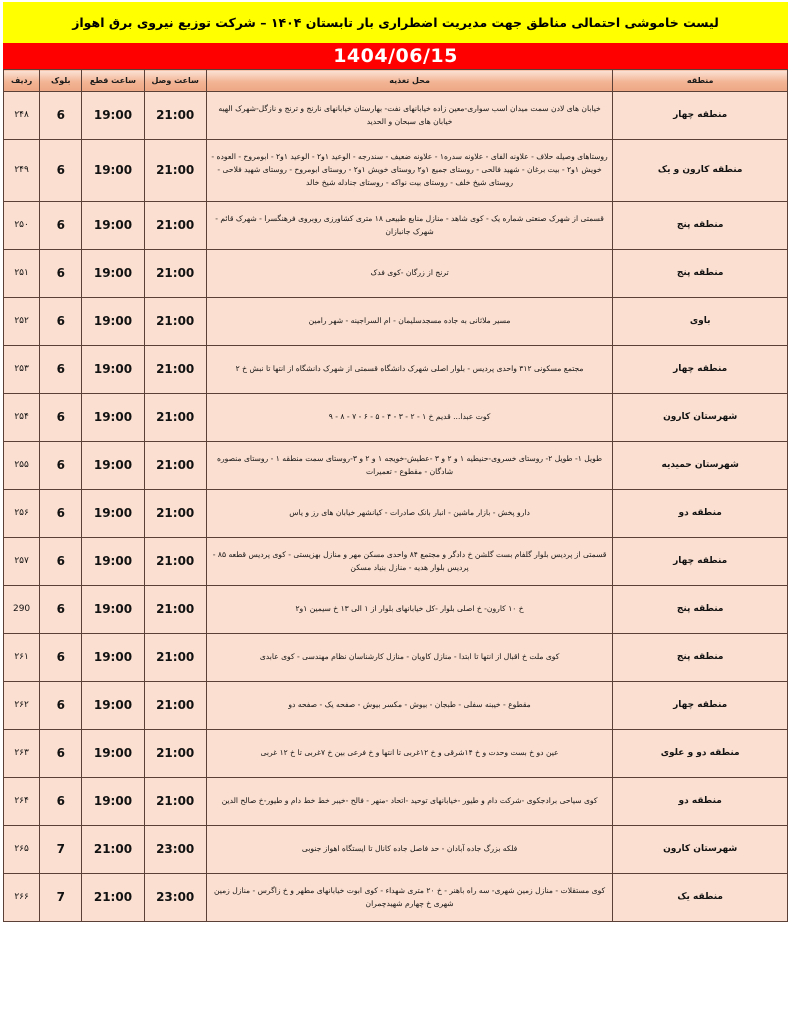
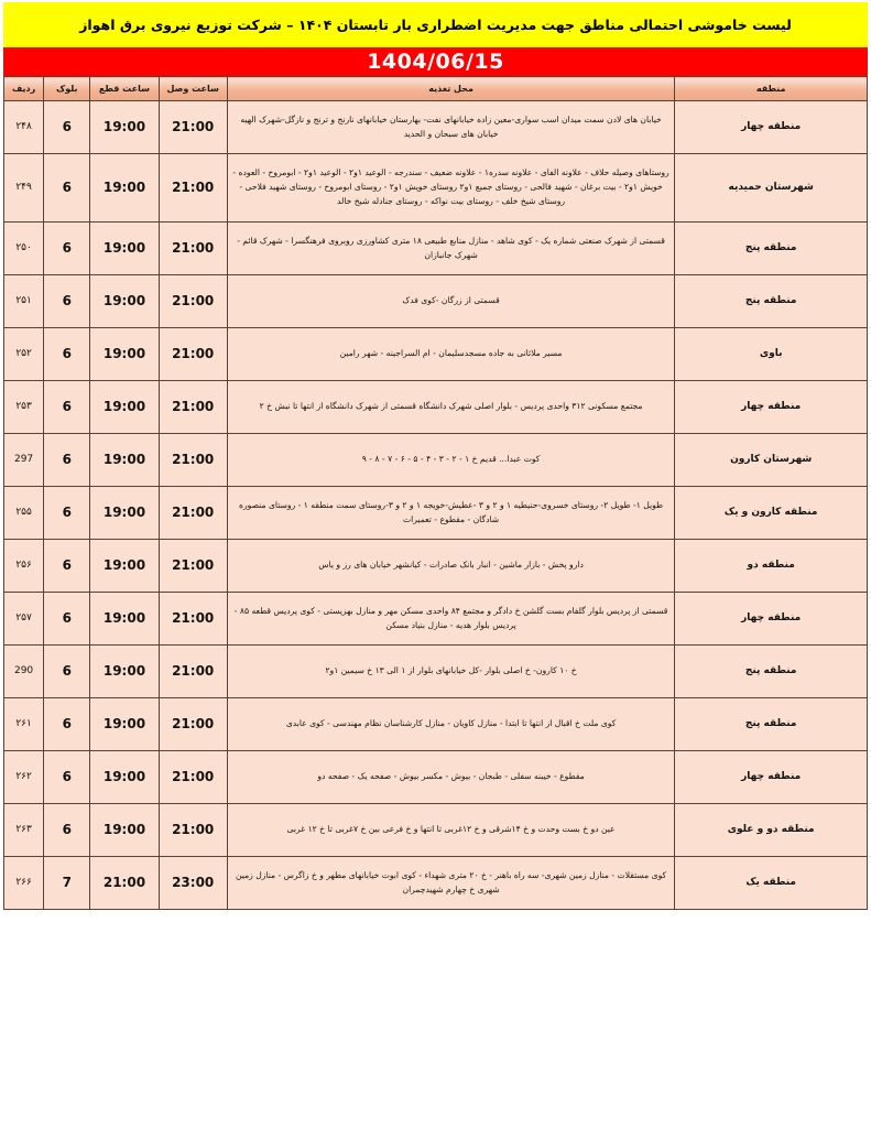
  لیست خاموشی احتمالی مناطق جهت مدیریت اضطراری بار تابستان ۱۴۰۴ – شرکت توزیع نیروی برق اهواز
  1404/06/15
  منطقه	محل تغذیه	ساعت وصل	ساعت قطع	بلوک	ردیف
  منطقه چهار	خیابان های لادن سمت میدان اسب سواری-معین زاده خیابانهای نفت- بهارستان خیابانهای نارنج و ترنج و نازگل-شهرک الهیه خیابان های سبحان و الحدید	21:00	19:00	6	۲۴۸
- منطقه کارون و یک	روستاهای وصیله حلاف - علاونه الفای - علاونه سدره۱ - علاونه ضعیف - سندرجه - الوعید ۱و۲ - الوعید ۱و۲ - ابومروح - العوده - خویش ۱و۲ - بیت برغان - شهید فالحی - روستای جمیع ۱و۲ روستای خویش ۱و۲ - روستای ابومروح - روستای شهید فلاحی - روستای شیخ خلف - روستای بیت نواکه - روستای جنادله شیخ خالد	21:00	19:00	6	۲۴۹
+ شهرستان حمیدیه	روستاهای وصیله حلاف - علاونه الفای - علاونه سدره۱ - علاونه ضعیف - سندرجه - الوعید ۱و۲ - الوعید ۱و۲ - ابومروح - العوده - خویش ۱و۲ - بیت برغان - شهید فالحی - روستای جمیع ۱و۲ روستای خویش ۱و۲ - روستای ابومروح - روستای شهید فلاحی - روستای شیخ خلف - روستای بیت نواکه - روستای جنادله شیخ خالد	21:00	19:00	6	۲۴۹
  منطقه پنج	قسمتی از شهرک صنعتی شماره یک - کوی شاهد - منازل منابع طبیعی ۱۸ متری کشاورزی روبروی فرهنگسرا - شهرک قائم - شهرک جانبازان	21:00	19:00	6	۲۵۰
- منطقه پنج	ترنج از زرگان -کوی فدک	21:00	19:00	6	۲۵۱
+ منطقه پنج	قسمتی از زرگان -کوی فدک	21:00	19:00	6	۲۵۱
  باوی	مسیر ملاثانی به جاده مسجدسلیمان - ام السراجینه - شهر رامین	21:00	19:00	6	۲۵۲
  منطقه چهار	مجتمع مسکونی ۳۱۲ واحدی پردیس - بلوار اصلی شهرک دانشگاه قسمتی از شهرک دانشگاه از انتها تا نبش خ ۲	21:00	19:00	6	۲۵۳
- شهرستان کارون	کوت عبدا... قدیم خ ۱ - ۲ - ۳ - ۴ - ۵ - ۶ - ۷ - ۸ - ۹	21:00	19:00	6	۲۵۴
+ شهرستان کارون	کوت عبدا... قدیم خ ۱ - ۲ - ۳ - ۴ - ۵ - ۶ - ۷ - ۸ - ۹	21:00	19:00	6	297
- شهرستان حمیدیه	طویل ۱- طویل ۲- روستای خسروی-حنیطیه ۱ و ۲ و ۳ -عطیش-خویجه ۱ و ۲ و ۳-روستای سمت منطقه ۱ - روستای منصوره شادگان - مقطوع - تعمیرات	21:00	19:00	6	۲۵۵
+ منطقه کارون و یک	طویل ۱- طویل ۲- روستای خسروی-حنیطیه ۱ و ۲ و ۳ -عطیش-خویجه ۱ و ۲ و ۳-روستای سمت منطقه ۱ - روستای منصوره شادگان - مقطوع - تعمیرات	21:00	19:00	6	۲۵۵
  منطقه دو	دارو پخش - بازار ماشین - انبار بانک صادرات - کیانشهر خیابان های رز و یاس	21:00	19:00	6	۲۵۶
  منطقه چهار	قسمتی از پردیس بلوار گلفام بست گلشن خ دادگر و مجتمع ۸۴ واحدی مسکن مهر و منازل بهزیستی - کوی پردیس قطعه ۸۵ - پردیس بلوار هدیه - منازل بنیاد مسکن	21:00	19:00	6	۲۵۷
  منطقه پنج	خ ۱۰ کارون- خ اصلی بلوار -کل خیابانهای بلوار از ۱ الی ۱۳ خ سیمین ۱و۲	21:00	19:00	6	290
  منطقه پنج	کوی ملت خ اقبال از انتها تا ابتدا - منازل کاویان - منازل کارشناسان نظام مهندسی - کوی عابدی	21:00	19:00	6	۲۶۱
  منطقه چهار	مقطوع - خیبنه سفلی - طبجان - بیوش - مکسر بیوش - صفحه یک - صفحه دو	21:00	19:00	6	۲۶۲
  منطقه دو و علوی	عین دو خ بست وحدت و خ ۱۴شرقی و خ ۱۲غربی تا انتها و خ فرعی بین خ ۷غربی تا خ ۱۲ غربی	21:00	19:00	6	۲۶۳
- منطقه دو	کوی سیاحی برادجکوی -شرکت دام و طیور -خیابانهای توحید -اتحاد -منهر - فالح -خیبر خط خط دام و طیور-خ صالح الدین	21:00	19:00	6	۲۶۴
- شهرستان کارون	فلکه بزرگ جاده آبادان - حد فاصل جاده کانال تا ایستگاه اهواز جنوبی	23:00	21:00	7	۲۶۵
  منطقه یک	کوی مستقلات - منازل زمین شهری- سه راه باهنر - خ ۲۰ متری شهداء - کوی ابوت خیابانهای مطهر و خ زاگرس - منازل زمین شهری خ چهارم شهیدچمران	23:00	21:00	7	۲۶۶
